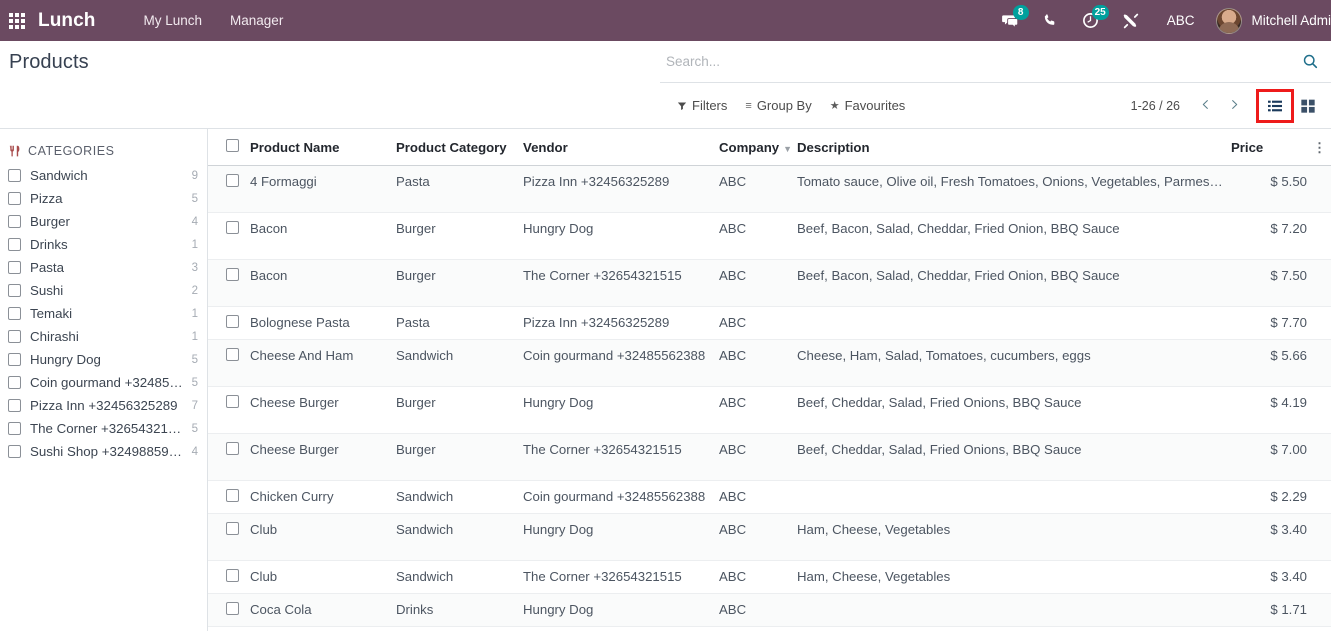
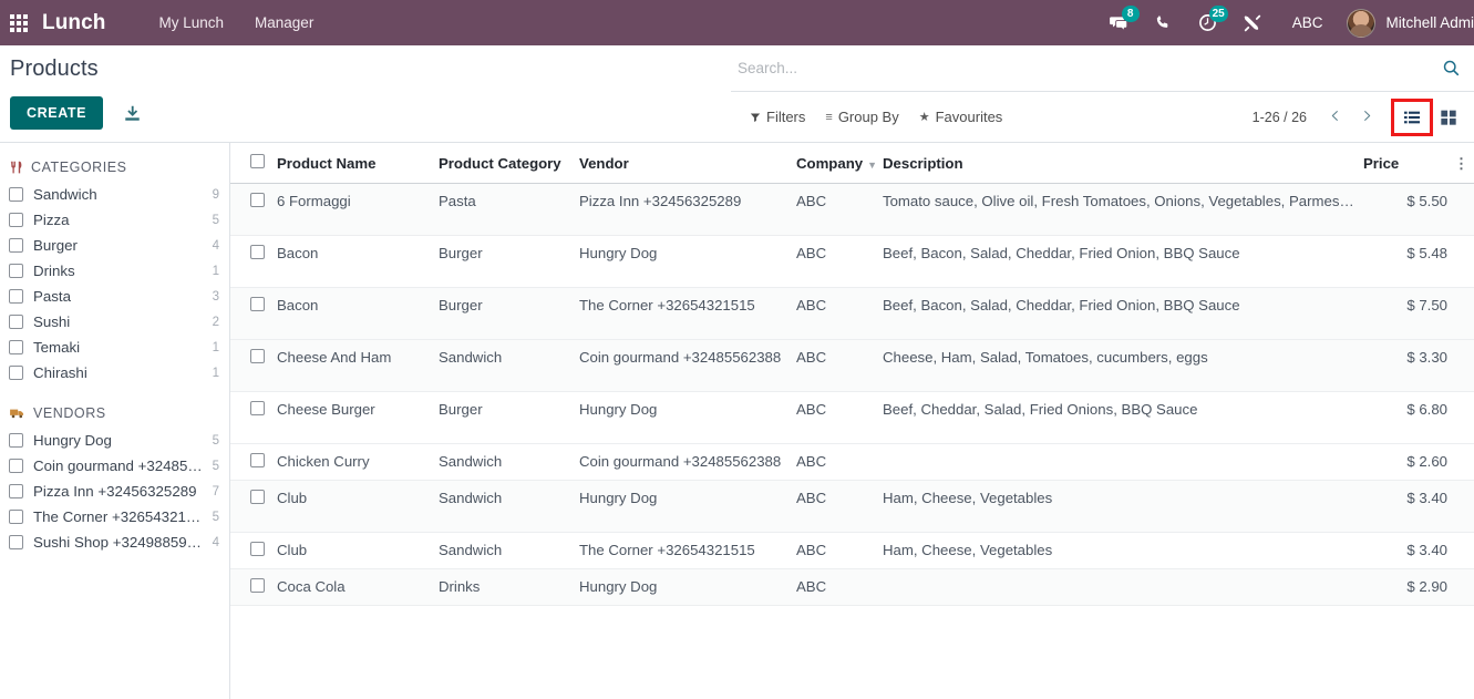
  Lunch
  My Lunch
  Manager
  8
  25
  ABC
  Mitchell Admi
  Products
+ CREATE
  Search...
  Filters
  ≡
  Group By
  ★
  Favourites
  1-26 / 26
  CATEGORIES
  Sandwich
  9
  Pizza
  5
  Burger
  4
  Drinks
  1
  Pasta
  3
  Sushi
  2
  Temaki
  1
  Chirashi
  1
+ VENDORS
  Hungry Dog
  5
  Coin gourmand +324855..
  5
  Pizza Inn +32456325289
  7
  The Corner +326543215...
  5
  Sushi Shop +324988599...
  4
  	Product Name	Product Category	Vendor	Company ▼	Description	Price	⋮
- 	4 Formaggi	Pasta	Pizza Inn +32456325289	ABC	Tomato sauce, Olive oil, Fresh Tomatoes, Onions, Vegetables, Parmesan	$ 5.50
+ 	6 Formaggi	Pasta	Pizza Inn +32456325289	ABC	Tomato sauce, Olive oil, Fresh Tomatoes, Onions, Vegetables, Parmesan	$ 5.50
- 	Bacon	Burger	Hungry Dog	ABC	Beef, Bacon, Salad, Cheddar, Fried Onion, BBQ Sauce	$ 7.20
+ 	Bacon	Burger	Hungry Dog	ABC	Beef, Bacon, Salad, Cheddar, Fried Onion, BBQ Sauce	$ 5.48
  	Bacon	Burger	The Corner +32654321515	ABC	Beef, Bacon, Salad, Cheddar, Fried Onion, BBQ Sauce	$ 7.50
- 	Bolognese Pasta	Pasta	Pizza Inn +32456325289	ABC		$ 7.70
- 	Cheese And Ham	Sandwich	Coin gourmand +32485562388	ABC	Cheese, Ham, Salad, Tomatoes, cucumbers, eggs	$ 5.66
+ 	Cheese And Ham	Sandwich	Coin gourmand +32485562388	ABC	Cheese, Ham, Salad, Tomatoes, cucumbers, eggs	$ 3.30
- 	Cheese Burger	Burger	Hungry Dog	ABC	Beef, Cheddar, Salad, Fried Onions, BBQ Sauce	$ 4.19
+ 	Cheese Burger	Burger	Hungry Dog	ABC	Beef, Cheddar, Salad, Fried Onions, BBQ Sauce	$ 6.80
- 	Cheese Burger	Burger	The Corner +32654321515	ABC	Beef, Cheddar, Salad, Fried Onions, BBQ Sauce	$ 7.00
- 	Chicken Curry	Sandwich	Coin gourmand +32485562388	ABC		$ 2.29
+ 	Chicken Curry	Sandwich	Coin gourmand +32485562388	ABC		$ 2.60
  	Club	Sandwich	Hungry Dog	ABC	Ham, Cheese, Vegetables	$ 3.40
  	Club	Sandwich	The Corner +32654321515	ABC	Ham, Cheese, Vegetables	$ 3.40
- 	Coca Cola	Drinks	Hungry Dog	ABC		$ 1.71
+ 	Coca Cola	Drinks	Hungry Dog	ABC		$ 2.90
